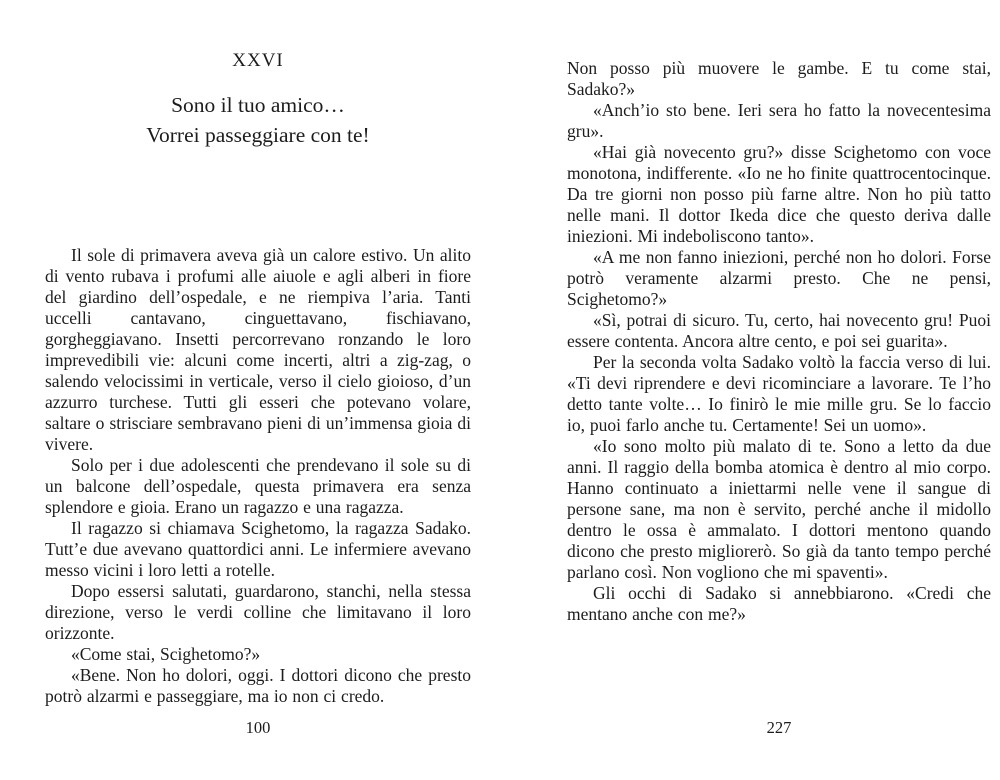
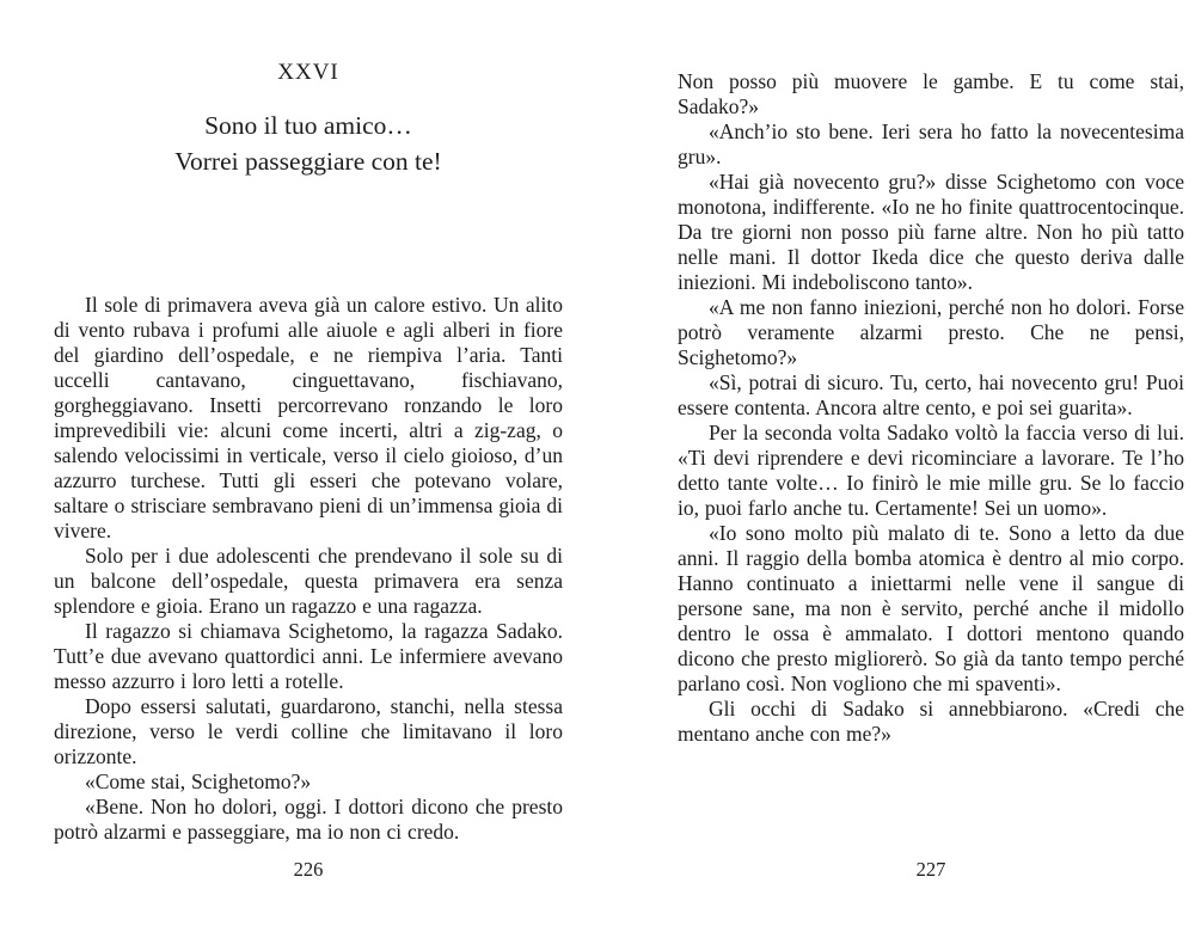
  XXVI
  Sono il tuo amico…
  Vorrei passeggiare con te!
  Il sole di primavera aveva già un calore estivo. Un alito di vento rubava i profumi alle aiuole e agli alberi in fiore del giardino dell’ospedale, e ne riempiva l’aria. Tanti uccelli cantavano, cinguettavano, fischiavano, gorgheggiavano. Insetti percorrevano ronzando le loro imprevedibili vie: alcuni come incerti, altri a zig-zag, o salendo velocissimi in verticale, verso il cielo gioioso, d’un azzurro turchese. Tutti gli esseri che potevano volare, saltare o strisciare sembravano pieni di un’immensa gioia di vivere.
  Solo per i due adolescenti che prendevano il sole su di un balcone dell’ospedale, questa primavera era senza splendore e gioia. Erano un ragazzo e una ragazza.
- Il ragazzo si chiamava Scighetomo, la ragazza Sadako. Tutt’e due avevano quattordici anni. Le infermiere avevano messo vicini i loro letti a rotelle.
+ Il ragazzo si chiamava Scighetomo, la ragazza Sadako. Tutt’e due avevano quattordici anni. Le infermiere avevano messo azzurro i loro letti a rotelle.
  Dopo essersi salutati, guardarono, stanchi, nella stessa direzione, verso le verdi colline che limitavano il loro orizzonte.
  «Come stai, Scighetomo?»
  «Bene. Non ho dolori, oggi. I dottori dicono che presto potrò alzarmi e passeggiare, ma io non ci credo.
- 100
+ 226
  Non posso più muovere le gambe. E tu come stai, Sadako?»
  «Anch’io sto bene. Ieri sera ho fatto la novecentesima gru».
  «Hai già novecento gru?» disse Scighetomo con voce monotona, indifferente. «Io ne ho finite quattrocentocinque. Da tre giorni non posso più farne altre. Non ho più tatto nelle mani. Il dottor Ikeda dice che questo deriva dalle iniezioni. Mi indeboliscono tanto».
  «A me non fanno iniezioni, perché non ho dolori. Forse potrò veramente alzarmi presto. Che ne pensi, Scighetomo?»
  «Sì, potrai di sicuro. Tu, certo, hai novecento gru! Puoi essere contenta. Ancora altre cento, e poi sei guarita».
  Per la seconda volta Sadako voltò la faccia verso di lui. «Ti devi riprendere e devi ricominciare a lavorare. Te l’ho detto tante volte… Io finirò le mie mille gru. Se lo faccio io, puoi farlo anche tu. Certamente! Sei un uomo».
  «Io sono molto più malato di te. Sono a letto da due anni. Il raggio della bomba atomica è dentro al mio corpo. Hanno continuato a iniettarmi nelle vene il sangue di persone sane, ma non è servito, perché anche il midollo dentro le ossa è ammalato. I dottori mentono quando dicono che presto migliorerò. So già da tanto tempo perché parlano così. Non vogliono che mi spaventi».
  Gli occhi di Sadako si annebbiarono. «Credi che mentano anche con me?»
  227
